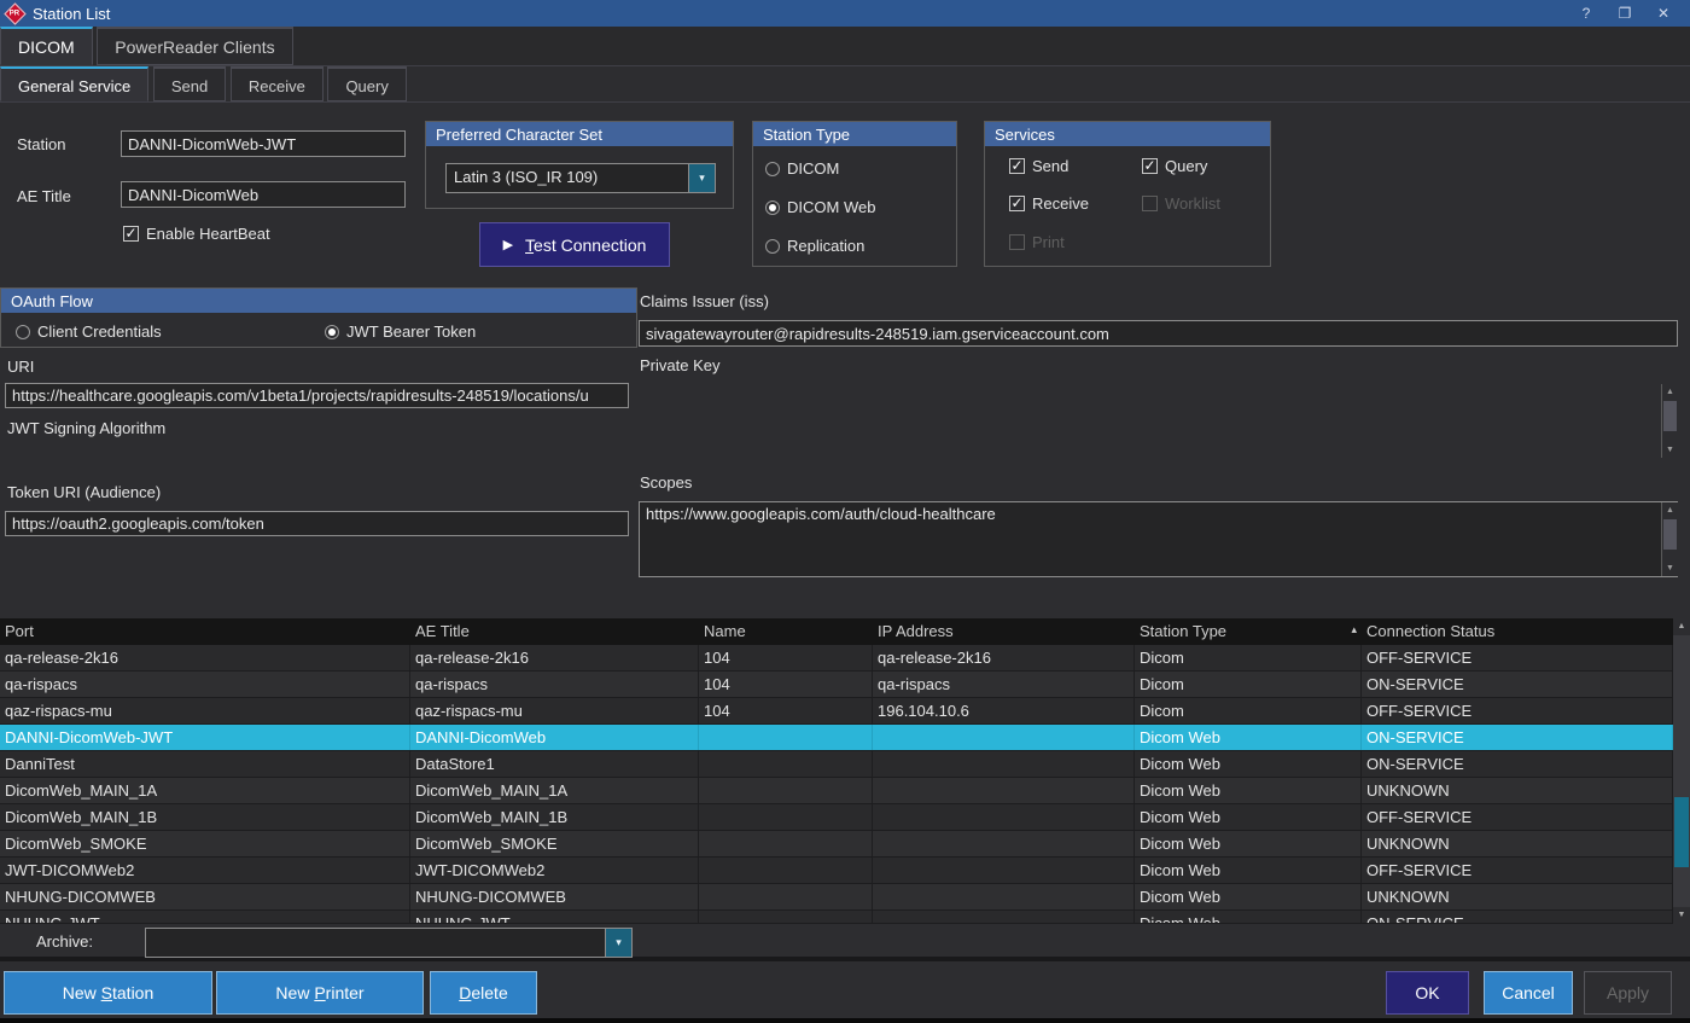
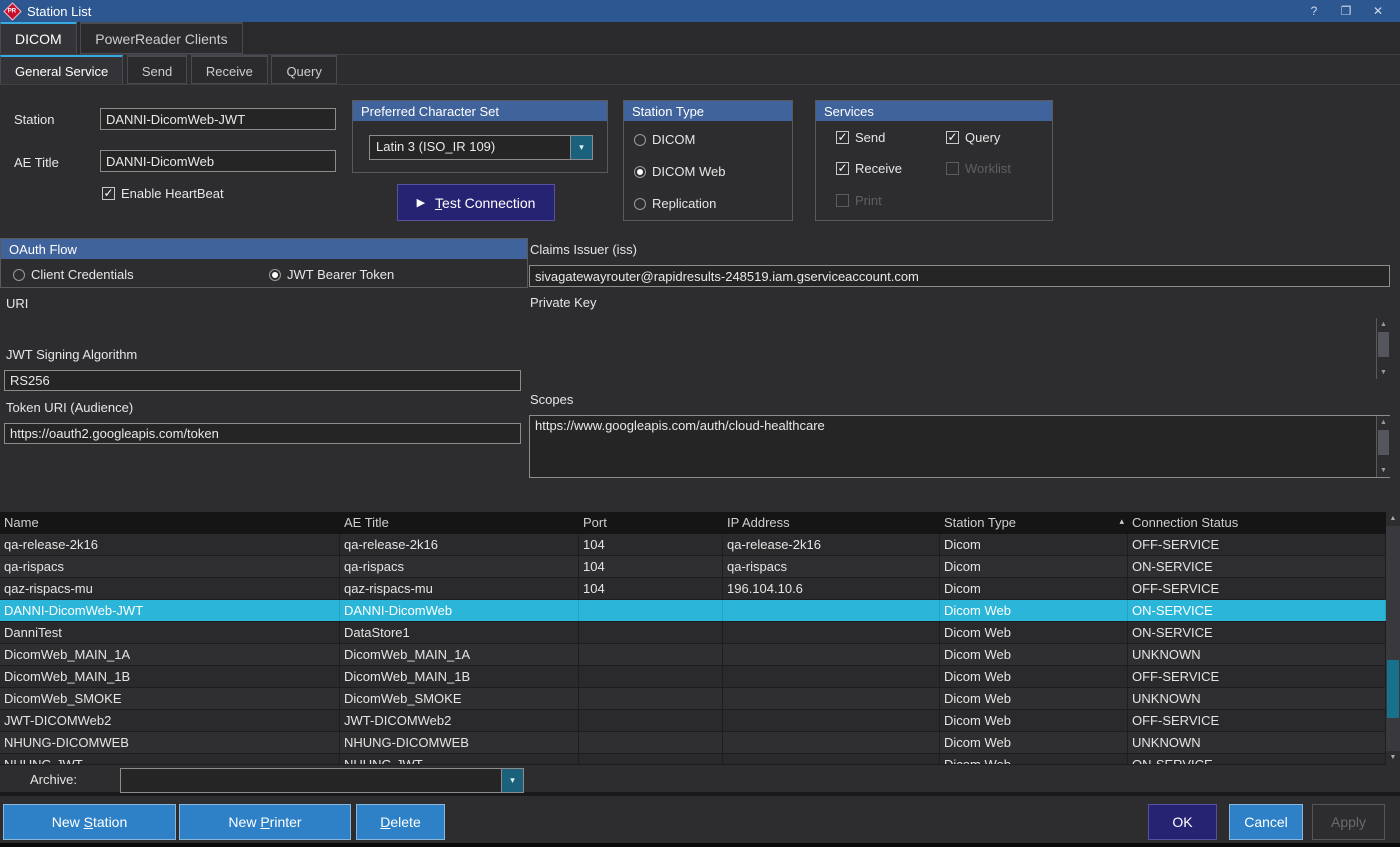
  Station List
  ?
  ❐
  ✕
  DICOM PowerReader Clients
  General Service Send Receive Query
  Station
  DANNI-DicomWeb-JWT
  AE Title
  DANNI-DicomWeb
  Enable HeartBeat
  Preferred Character Set
  Latin 3 (ISO_IR 109)
  ▾
  ▶
  Test Connection
  Station Type
  DICOM
  DICOM Web
  Replication
  Services
  Send
  Query
  Receive
  Worklist
  Print
  OAuth Flow
  Client Credentials
  JWT Bearer Token
  URI
- https://healthcare.googleapis.com/v1beta1/projects/rapidresults-248519/locations/u
  JWT Signing Algorithm
+ RS256
  Token URI (Audience)
  https://oauth2.googleapis.com/token
  Claims Issuer (iss)
  sivagatewayrouter@rapidresults-248519.iam.gserviceaccount.com
  Private Key
  Scopes
  https://www.googleapis.com/auth/cloud-healthcare
- Port
+ Name
  AE Title
- Name
+ Port
  IP Address
  Station Type
  ▴
  Connection Status
  qa-release-2k16
  qa-release-2k16
  104
  qa-release-2k16
  Dicom
  OFF-SERVICE
  qa-rispacs
  qa-rispacs
  104
  qa-rispacs
  Dicom
  ON-SERVICE
  qaz-rispacs-mu
  qaz-rispacs-mu
  104
  196.104.10.6
  Dicom
  OFF-SERVICE
  DANNI-DicomWeb-JWT
  DANNI-DicomWeb
  Dicom Web
  ON-SERVICE
  DanniTest
  DataStore1
  Dicom Web
  ON-SERVICE
  DicomWeb_MAIN_1A
  DicomWeb_MAIN_1A
  Dicom Web
  UNKNOWN
  DicomWeb_MAIN_1B
  DicomWeb_MAIN_1B
  Dicom Web
  OFF-SERVICE
  DicomWeb_SMOKE
  DicomWeb_SMOKE
  Dicom Web
  UNKNOWN
  JWT-DICOMWeb2
  JWT-DICOMWeb2
  Dicom Web
  OFF-SERVICE
  NHUNG-DICOMWEB
  NHUNG-DICOMWEB
  Dicom Web
  UNKNOWN
  Archive:
  ▾
  New Station
  New Printer
  Delete
  OK
  Cancel
  Apply
